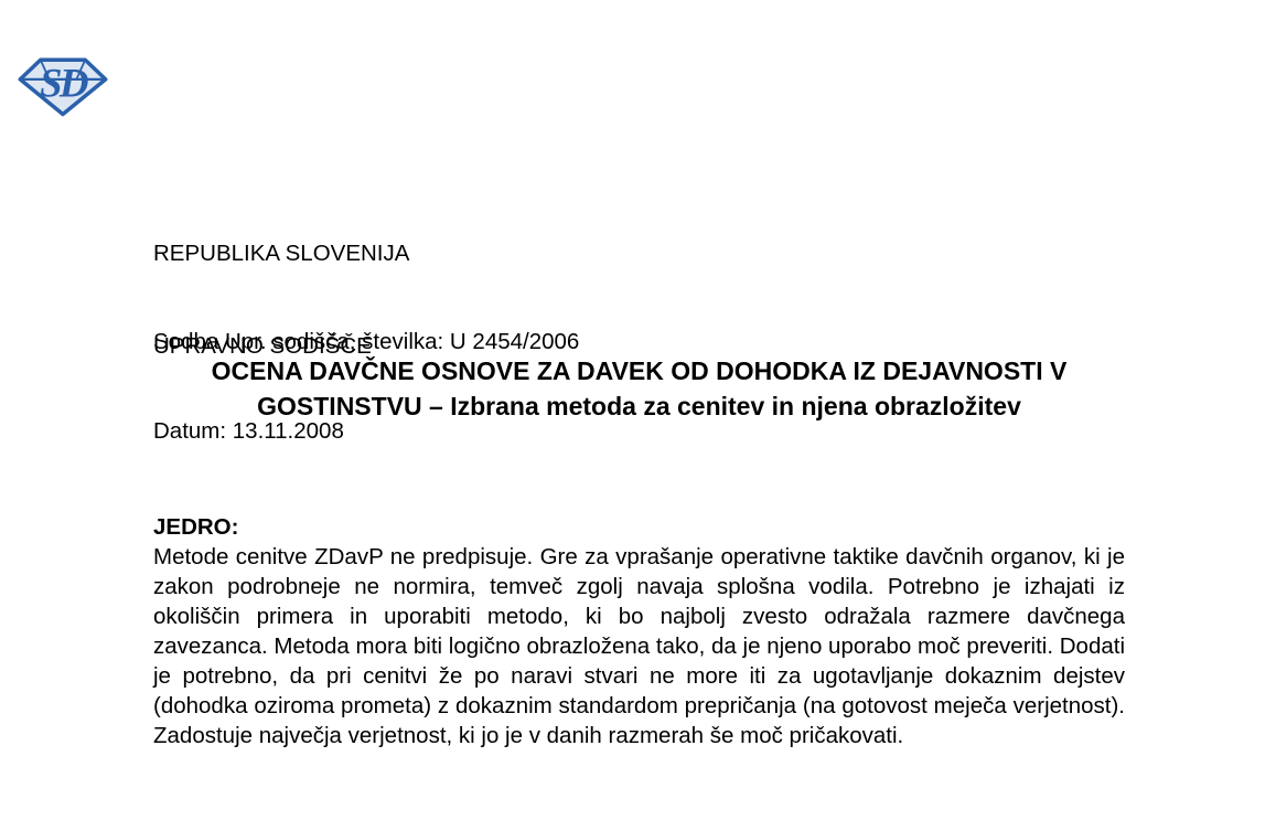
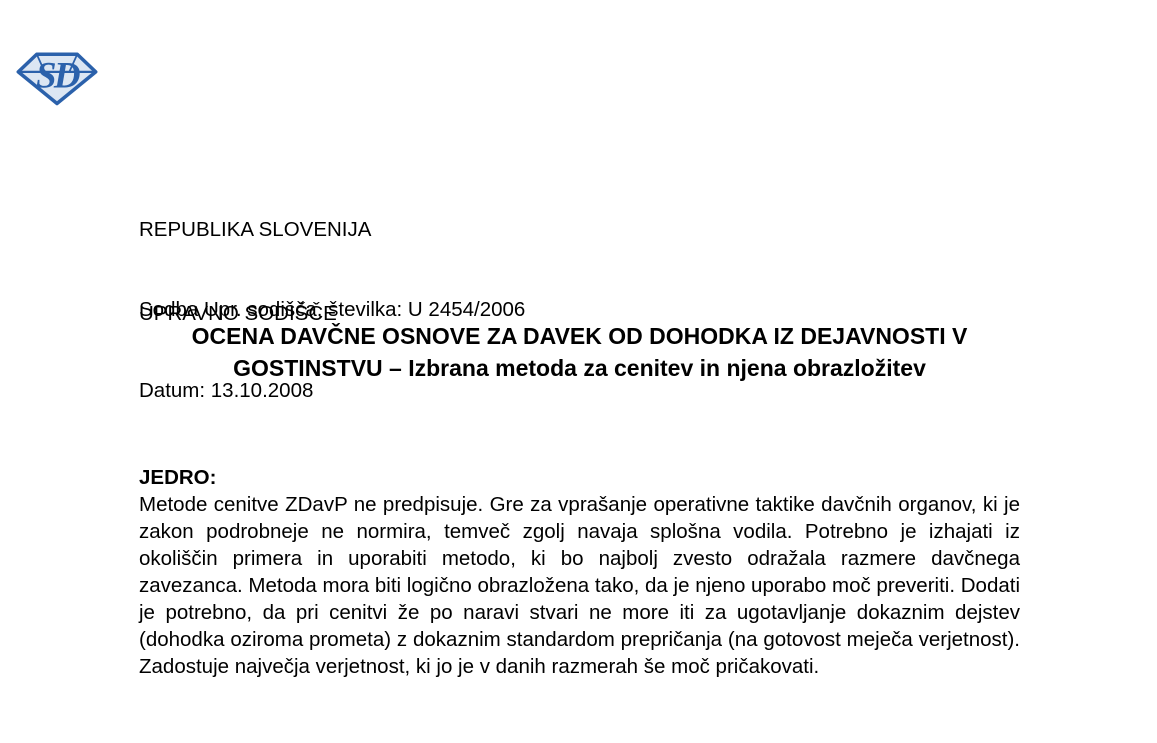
  SD
  REPUBLIKA SLOVENIJA
  UPRAVNO SODIŠČE
  Sodba Upr. sodišča, številka: U 2454/2006
- Datum: 13.11.2008
+ Datum: 13.10.2008
  OCENA DAVČNE OSNOVE ZA DAVEK OD DOHODKA IZ DEJAVNOSTI V GOSTINSTVU – Izbrana metoda za cenitev in njena obrazložitev
  JEDRO:
  Metode cenitve ZDavP ne predpisuje. Gre za vprašanje operativne taktike davčnih organov, ki je zakon podrobneje ne normira, temveč zgolj navaja splošna vodila. Potrebno je izhajati iz okoliščin primera in uporabiti metodo, ki bo najbolj zvesto odražala razmere davčnega zavezanca. Metoda mora biti logično obrazložena tako, da je njeno uporabo moč preveriti. Dodati je potrebno, da pri cenitvi že po naravi stvari ne more iti za ugotavljanje dokaznim dejstev (dohodka oziroma prometa) z dokaznim standardom prepričanja (na gotovost meječa verjetnost). Zadostuje največja verjetnost, ki jo je v danih razmerah še moč pričakovati.
